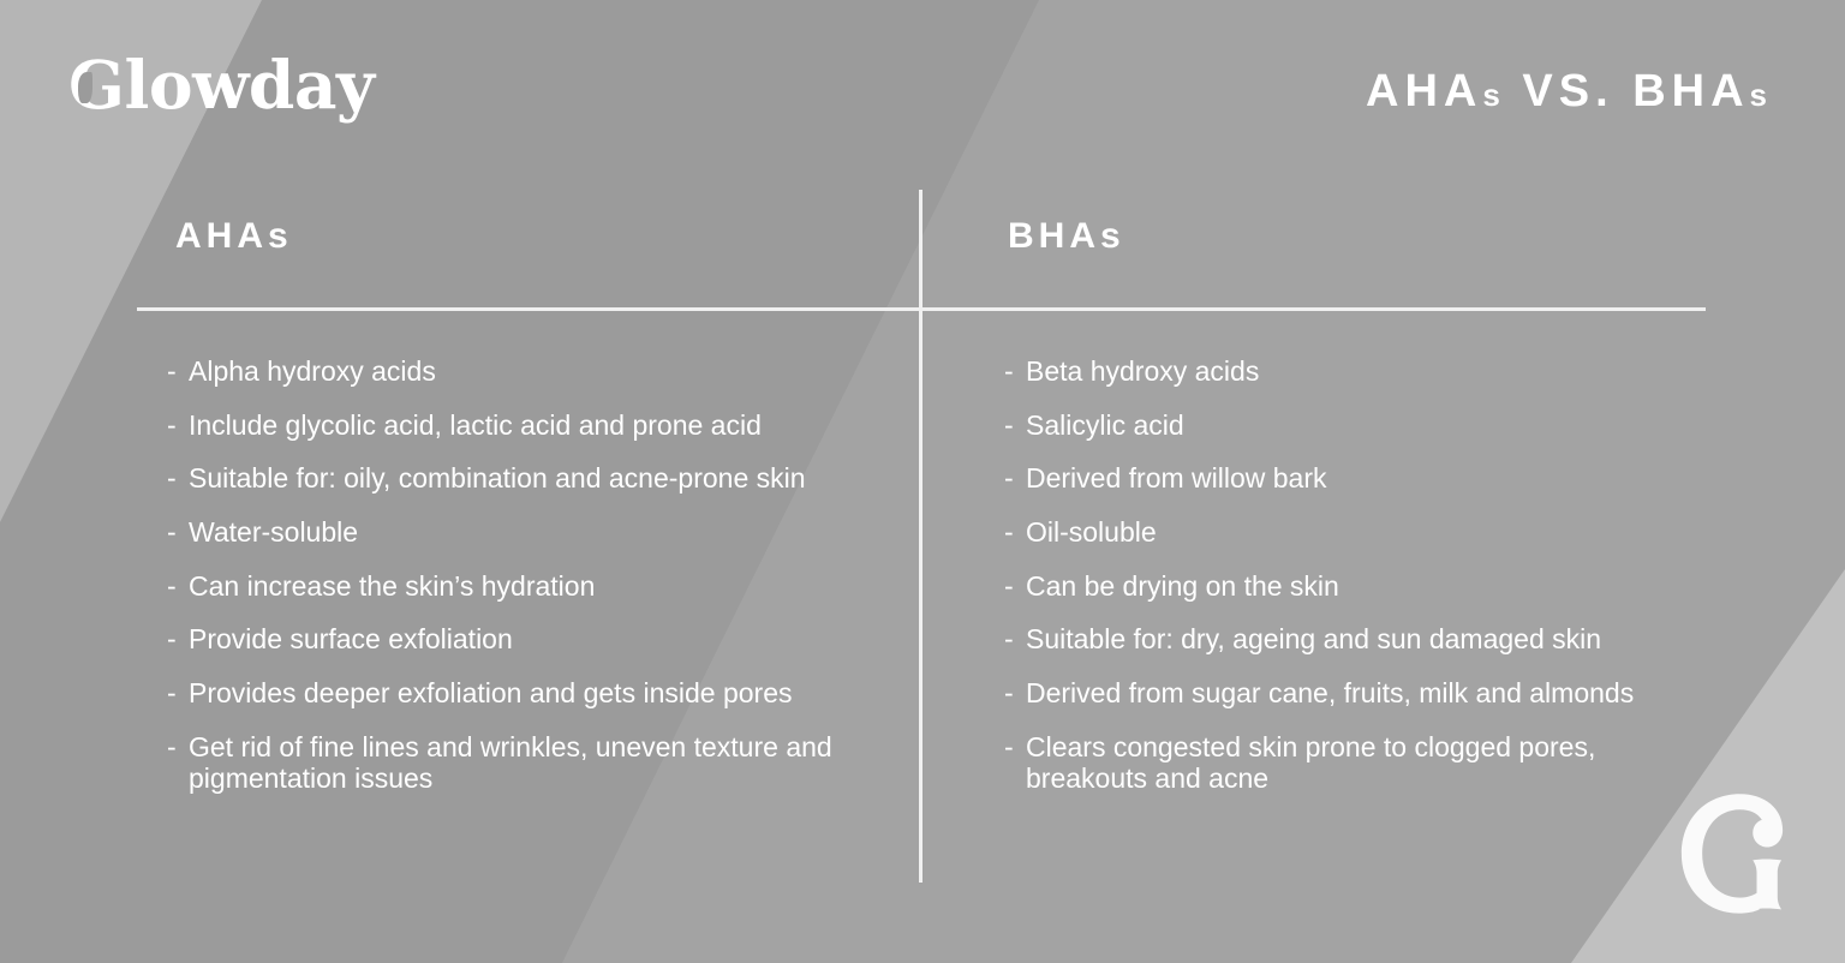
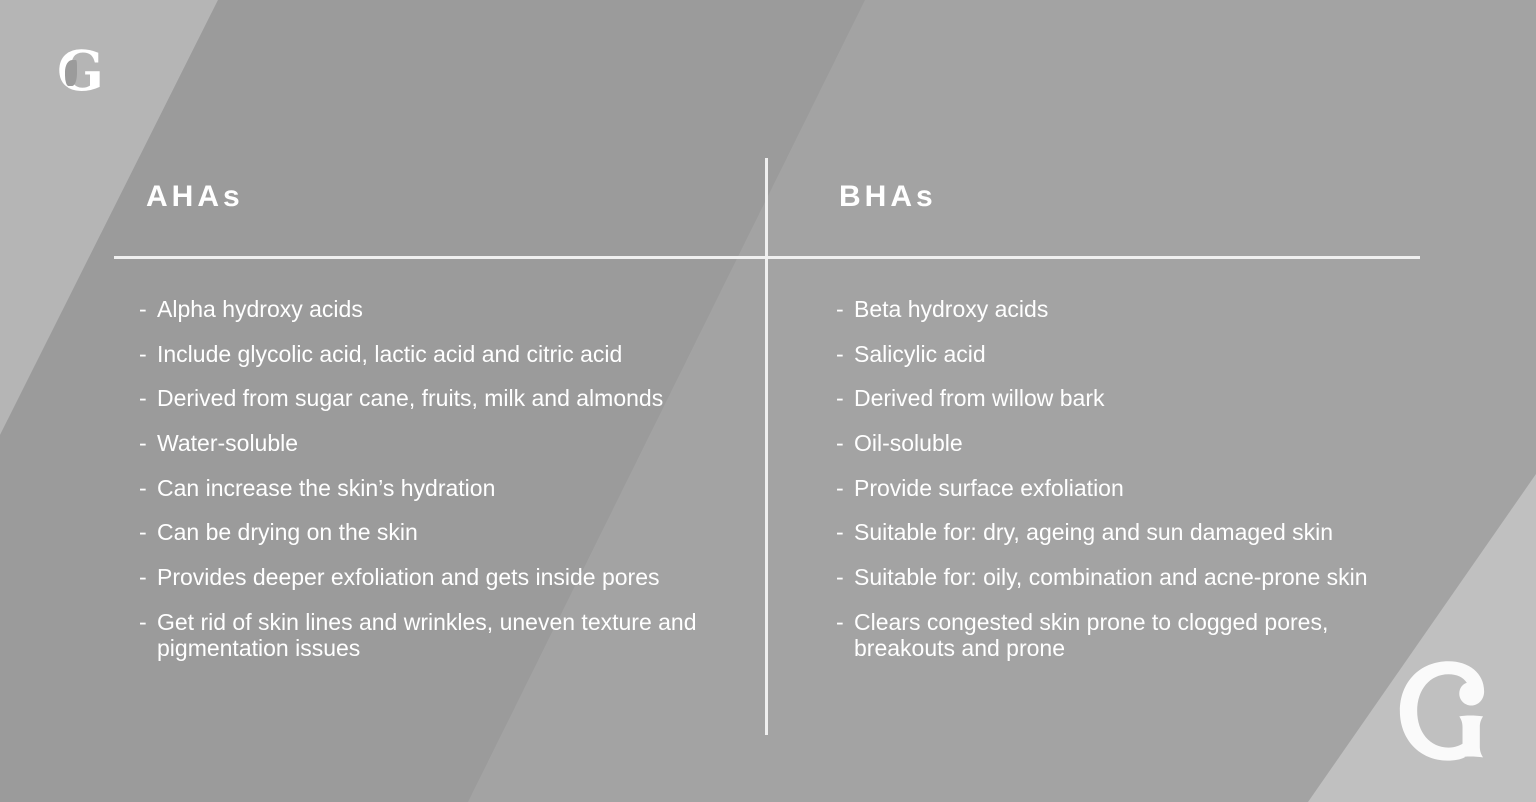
  G
- lowday
- AHAs VS. BHAs
  AHAs
  BHAs
  -
  Alpha hydroxy acids
  -
- Include glycolic acid, lactic acid and prone acid
+ Include glycolic acid, lactic acid and citric acid
  -
- Suitable for: oily, combination and acne-prone skin
+ Derived from sugar cane, fruits, milk and almonds
  -
  Water-soluble
  -
  Can increase the skin’s hydration
  -
- Provide surface exfoliation
+ Can be drying on the skin
  -
  Provides deeper exfoliation and gets inside pores
  -
- Get rid of fine lines and wrinkles, uneven texture and pigmentation issues
+ Get rid of skin lines and wrinkles, uneven texture and pigmentation issues
  -
  Beta hydroxy acids
  -
  Salicylic acid
  -
  Derived from willow bark
  -
  Oil-soluble
  -
- Can be drying on the skin
+ Provide surface exfoliation
  -
  Suitable for: dry, ageing and sun damaged skin
  -
- Derived from sugar cane, fruits, milk and almonds
+ Suitable for: oily, combination and acne-prone skin
  -
- Clears congested skin prone to clogged pores, breakouts and acne
+ Clears congested skin prone to clogged pores, breakouts and prone
